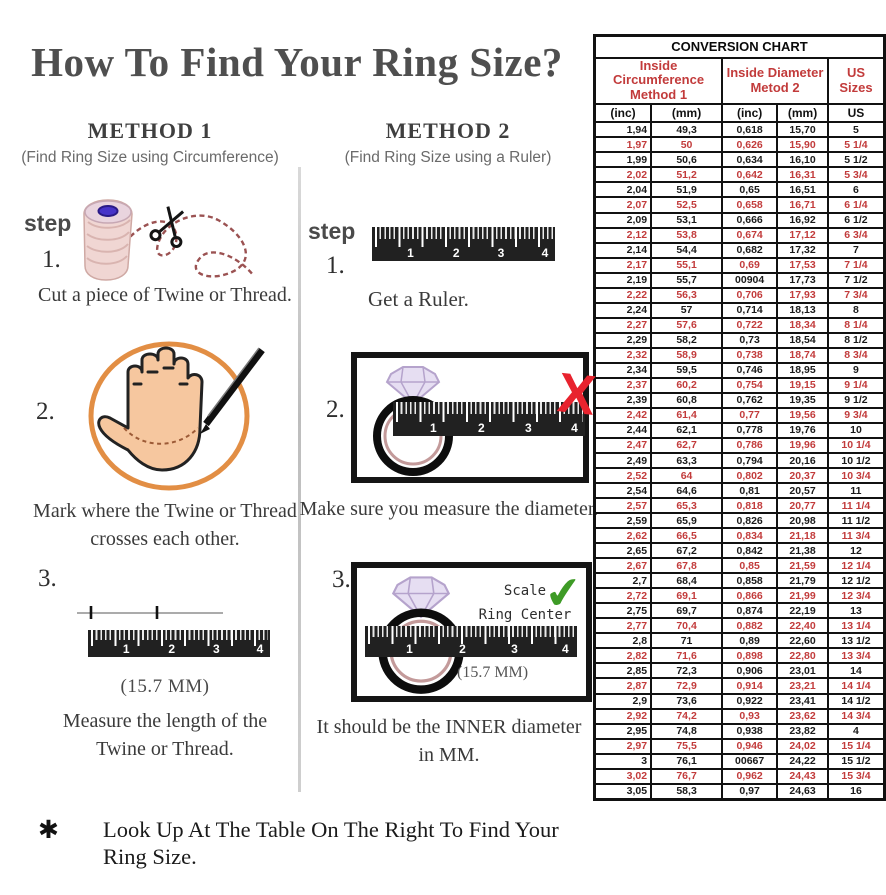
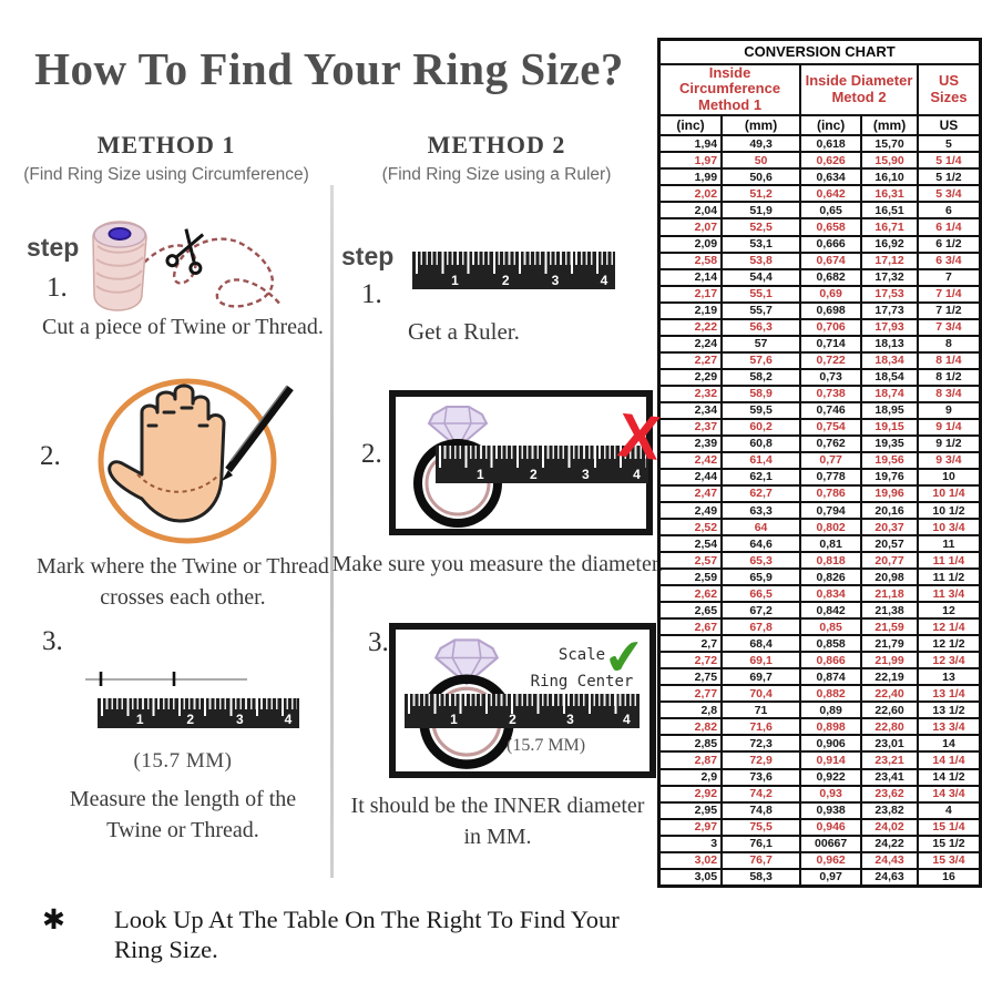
  How To Find Your Ring Size?
  METHOD 1
  (Find Ring Size using Circumference)
  METHOD 2
  (Find Ring Size using a Ruler)
  step
  1.
  Cut a piece of Twine or Thread.
  2.
  Mark where the Twine or Thread
  crosses each other.
  3.
  1
  2
  3
  4
  (15.7 MM)
  Measure the length of the
  Twine or Thread.
  step
  1
  2
  3
  4
  1.
  Get a Ruler.
  2.
  1
  2
  3
  4
  Make sure you measure the diameter.
  3.
  Scale
  Ring Center
  1
  2
  3
  4
  (15.7 MM)
  It should be the INNER diameter
  in MM.
  ✱
  Look Up At The Table On The Right To Find Your Ring Size.
  CONVERSION CHART
  Inside Circumference Method 1	Inside Diameter Metod 2	US Sizes
  (inc)	(mm)	(inc)	(mm)	US
  1,94	49,3	0,618	15,70	5
  1,97	50	0,626	15,90	5 1/4
  1,99	50,6	0,634	16,10	5 1/2
  2,02	51,2	0,642	16,31	5 3/4
  2,04	51,9	0,65	16,51	6
  2,07	52,5	0,658	16,71	6 1/4
  2,09	53,1	0,666	16,92	6 1/2
- 2,12	53,8	0,674	17,12	6 3/4
+ 2,58	53,8	0,674	17,12	6 3/4
  2,14	54,4	0,682	17,32	7
  2,17	55,1	0,69	17,53	7 1/4
- 2,19	55,7	00904	17,73	7 1/2
+ 2,19	55,7	0,698	17,73	7 1/2
  2,22	56,3	0,706	17,93	7 3/4
  2,24	57	0,714	18,13	8
  2,27	57,6	0,722	18,34	8 1/4
  2,29	58,2	0,73	18,54	8 1/2
  2,32	58,9	0,738	18,74	8 3/4
  2,34	59,5	0,746	18,95	9
  2,37	60,2	0,754	19,15	9 1/4
  2,39	60,8	0,762	19,35	9 1/2
  2,42	61,4	0,77	19,56	9 3/4
  2,44	62,1	0,778	19,76	10
  2,47	62,7	0,786	19,96	10 1/4
  2,49	63,3	0,794	20,16	10 1/2
  2,52	64	0,802	20,37	10 3/4
  2,54	64,6	0,81	20,57	11
  2,57	65,3	0,818	20,77	11 1/4
  2,59	65,9	0,826	20,98	11 1/2
  2,62	66,5	0,834	21,18	11 3/4
  2,65	67,2	0,842	21,38	12
  2,67	67,8	0,85	21,59	12 1/4
  2,7	68,4	0,858	21,79	12 1/2
  2,72	69,1	0,866	21,99	12 3/4
  2,75	69,7	0,874	22,19	13
  2,77	70,4	0,882	22,40	13 1/4
  2,8	71	0,89	22,60	13 1/2
  2,82	71,6	0,898	22,80	13 3/4
  2,85	72,3	0,906	23,01	14
  2,87	72,9	0,914	23,21	14 1/4
  2,9	73,6	0,922	23,41	14 1/2
  2,92	74,2	0,93	23,62	14 3/4
  2,95	74,8	0,938	23,82	4
  2,97	75,5	0,946	24,02	15 1/4
  3	76,1	00667	24,22	15 1/2
  3,02	76,7	0,962	24,43	15 3/4
  3,05	58,3	0,97	24,63	16
